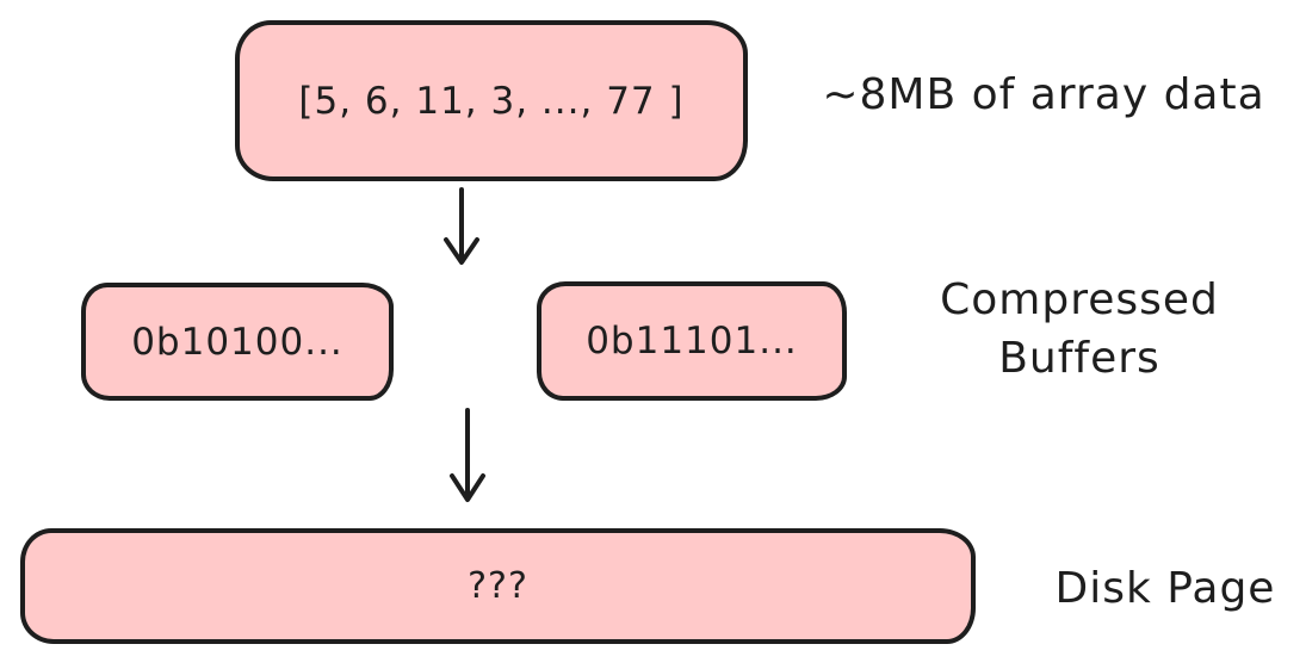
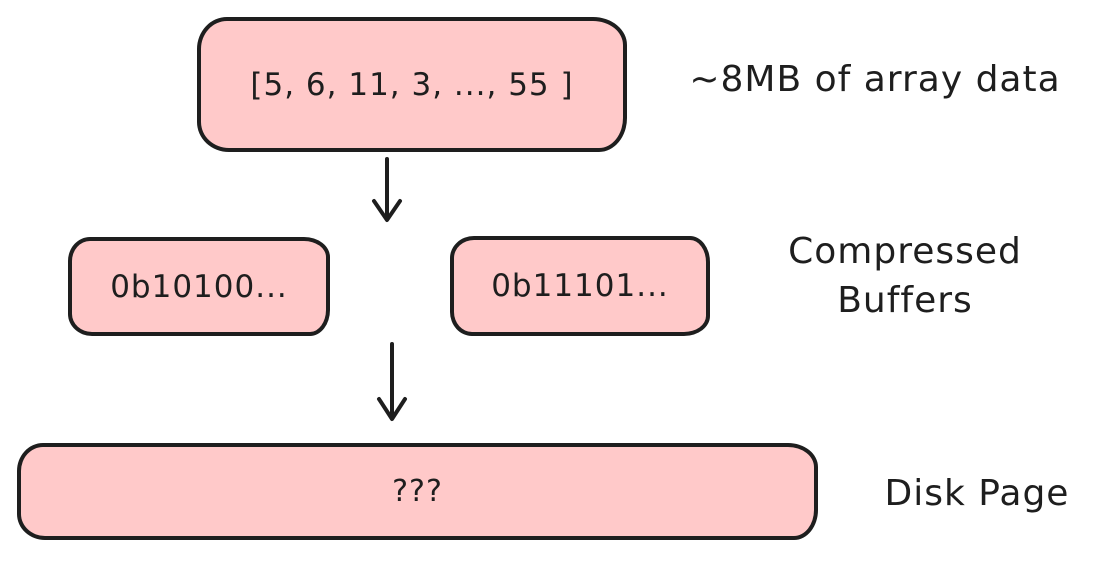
- [5, 6, 11, 3, ..., 77 ]
+ [5, 6, 11, 3, ..., 55 ]
  ~8MB of array data
  0b10100...
  0b11101...
  Compressed
  Buffers
  ???
  Disk Page
